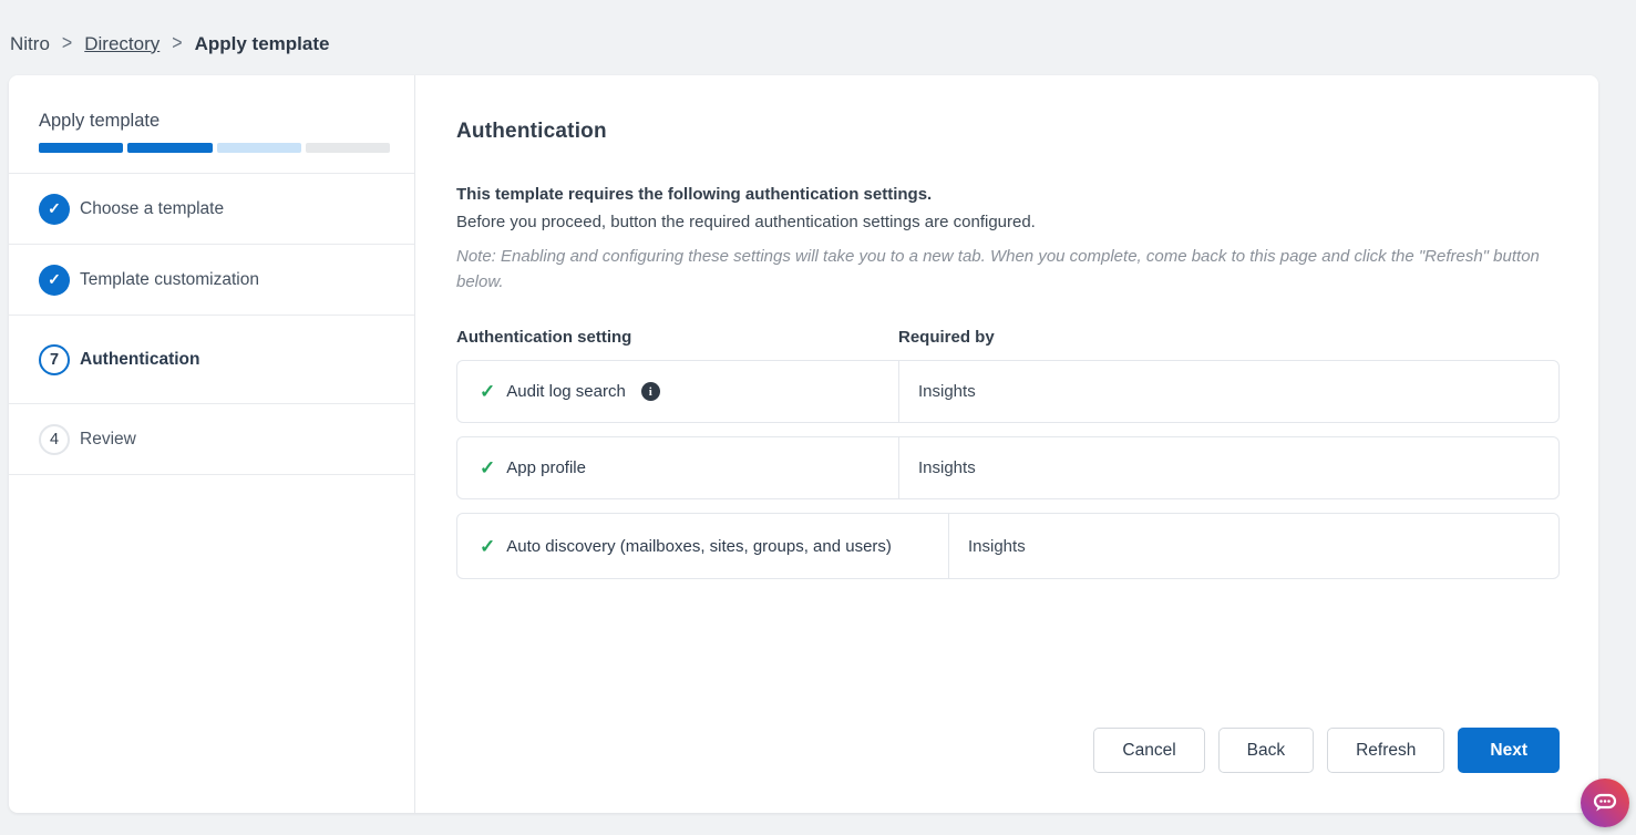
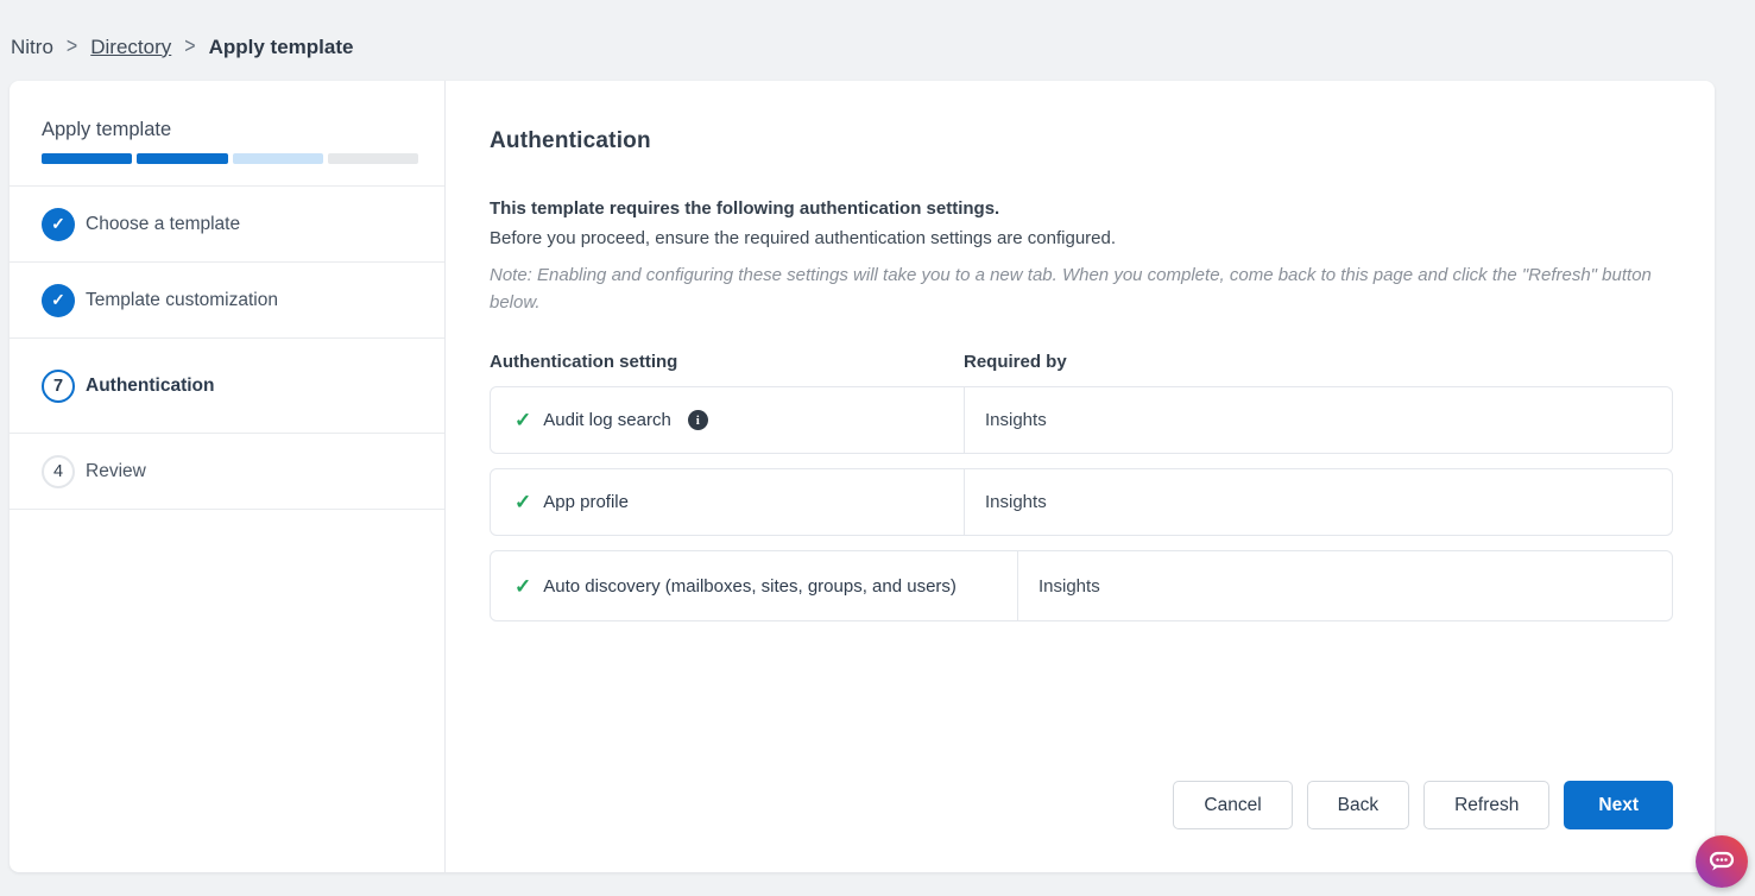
  Nitro
  >
  Directory
  >
  Apply template
  Apply template
  ✓
  Choose a template
  ✓
  Template customization
  7
  Authentication
  4
  Review
  Authentication
  This template requires the following authentication settings.
- Before you proceed, button the required authentication settings are configured.
+ Before you proceed, ensure the required authentication settings are configured.
  Note: Enabling and configuring these settings will take you to a new tab. When you complete, come back to this page and click the "Refresh" button below.
  Authentication setting
  Required by
  ✓
  Audit log search
  i
  Insights
  ✓
  App profile
  Insights
  ✓
  Auto discovery (mailboxes, sites, groups, and users)
  Insights
  Cancel
  Back
  Refresh
  Next
